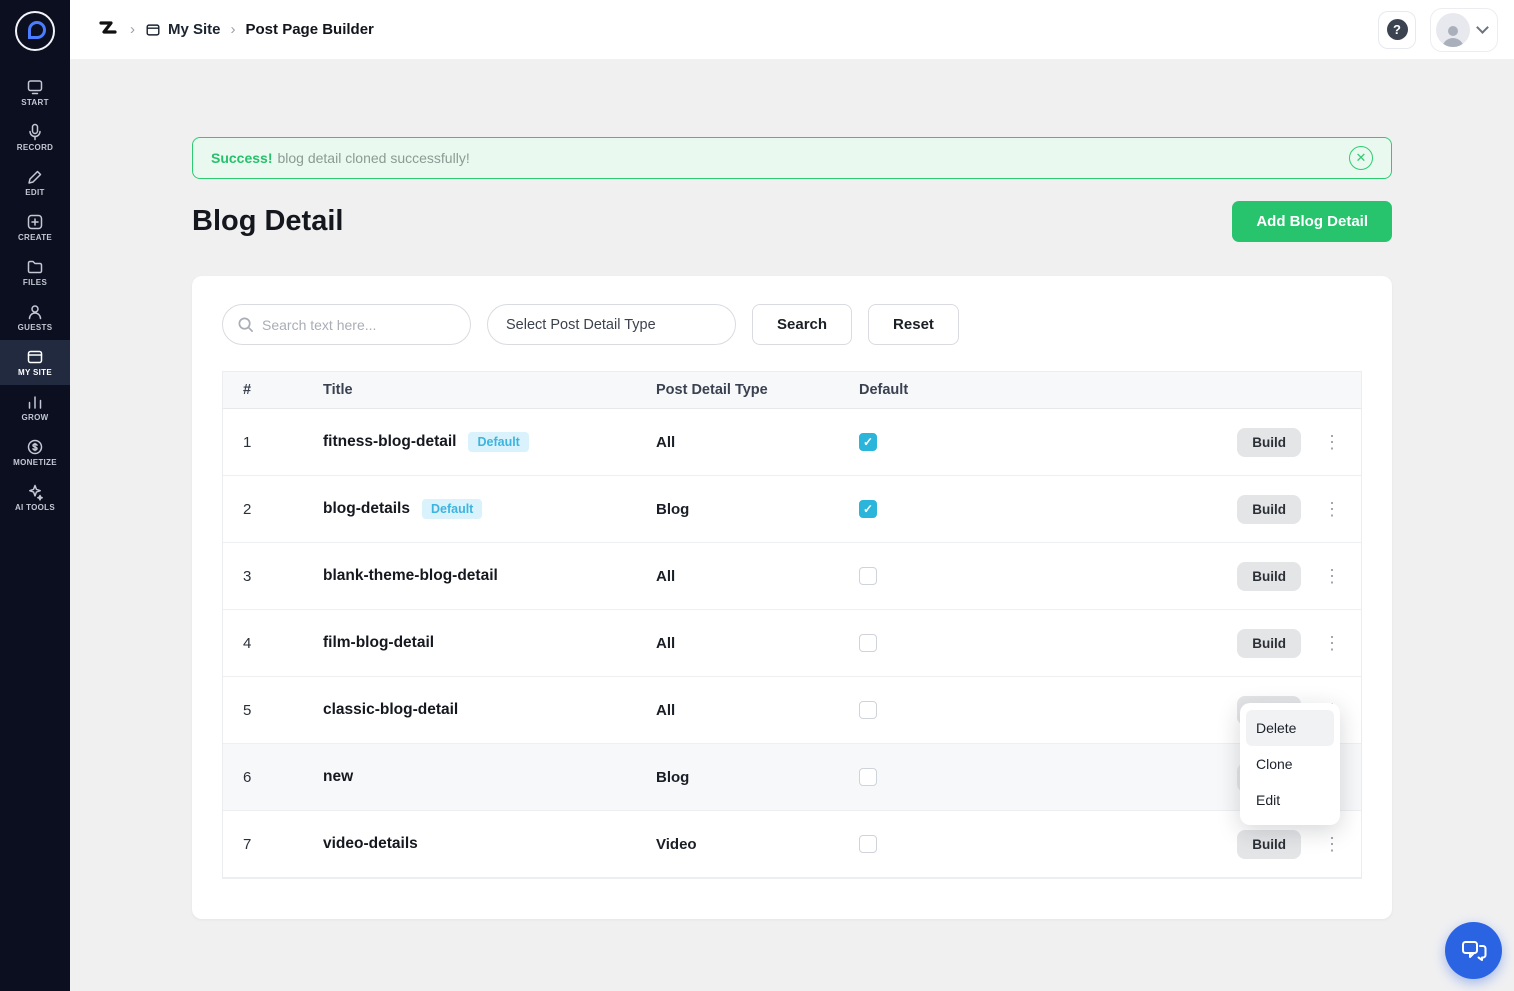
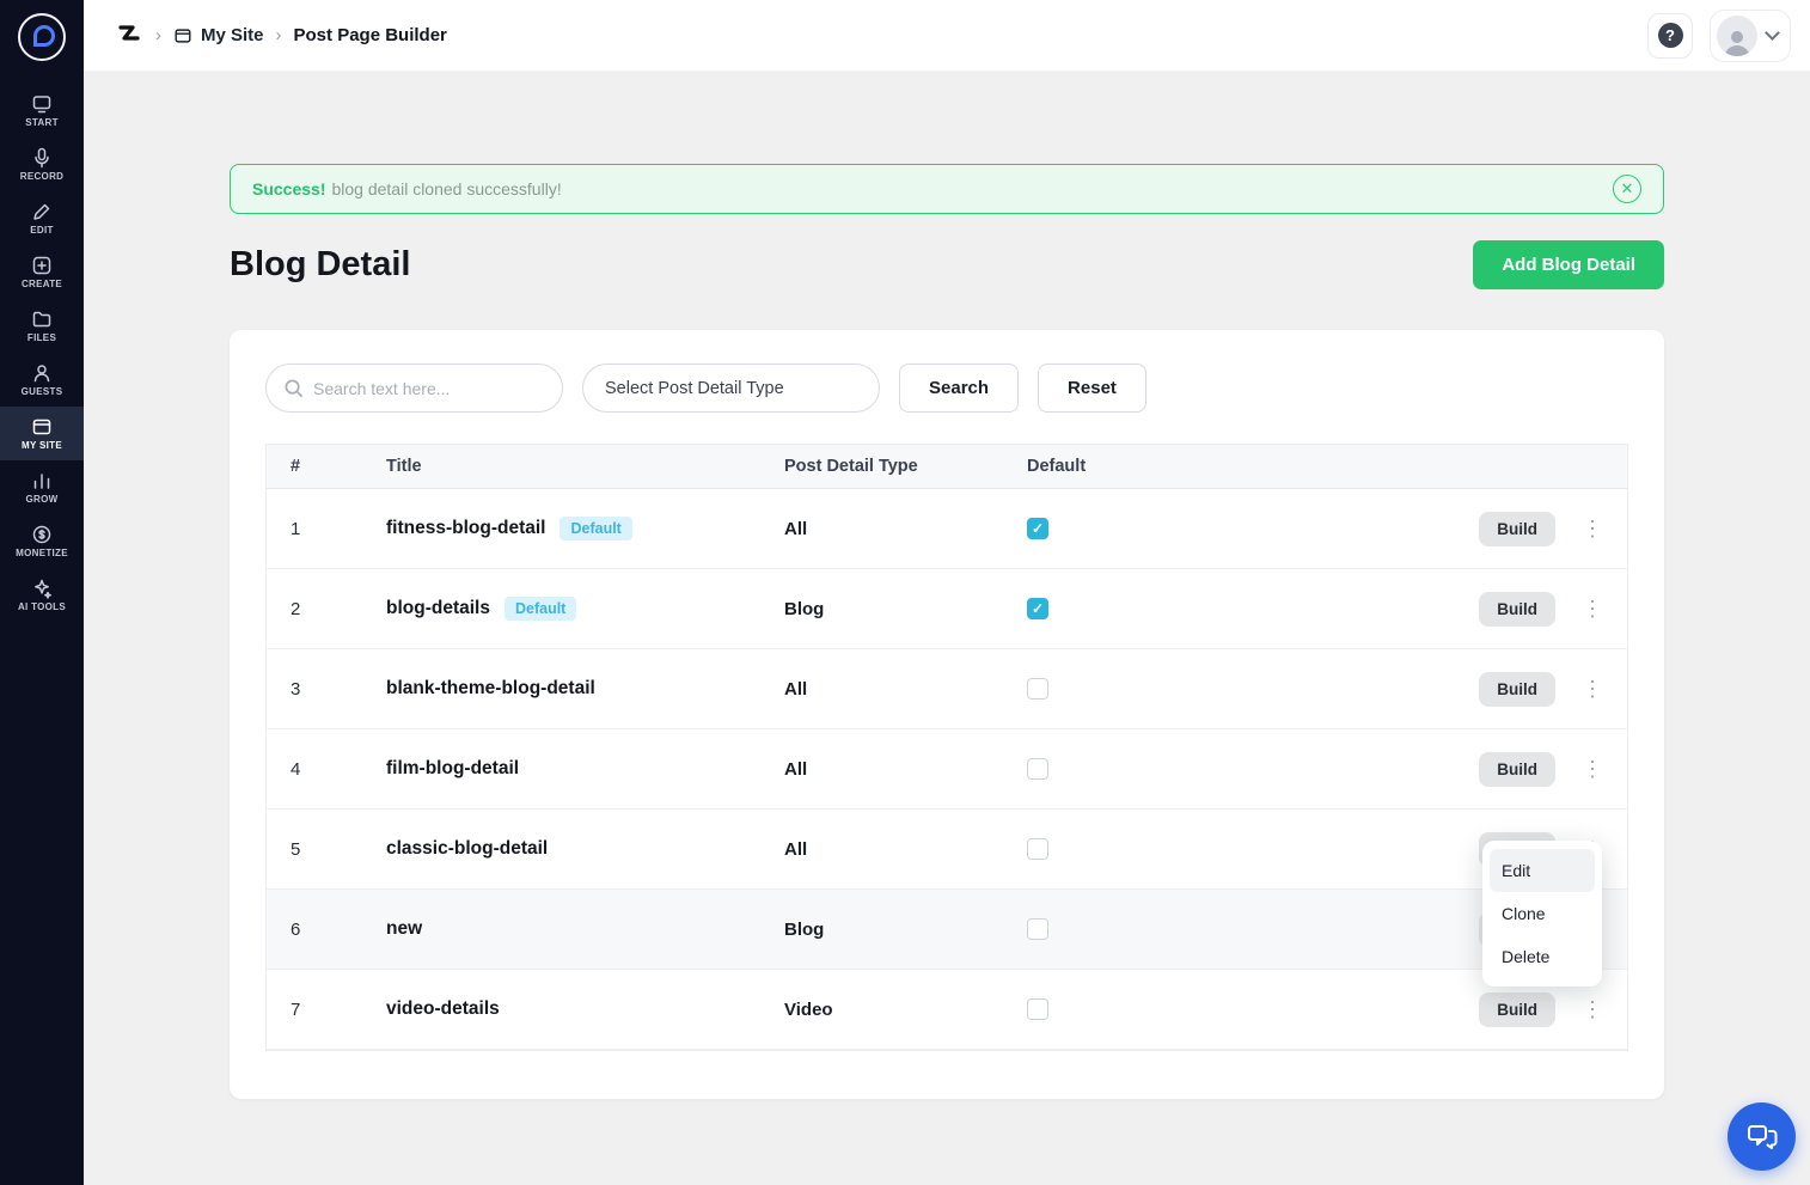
  START
  RECORD
  EDIT
  CREATE
  FILES
  GUESTS
  MY SITE
  GROW
  MONETIZE
  AI TOOLS
  ›
  My Site
  ›
  Post Page Builder
  ?
  Success!
  blog detail cloned successfully!
  ✕
  Blog Detail
  Add Blog Detail
  Search text here...
  Select Post Detail Type
  Search
  Reset
  #
  Title
  Post Detail Type
  Default
  1
  fitness-blog-detail
  Default
  All
  Build
  ⋮
  2
  blog-details
  Default
  Blog
  Build
  ⋮
  3
  blank-theme-blog-detail
  All
  Build
  ⋮
  4
  film-blog-detail
  All
  Build
  ⋮
  5
  classic-blog-detail
  All
  6
  new
  Blog
  7
  video-details
  Video
  Build
  ⋮
- Delete
+ Edit
  Clone
- Edit
+ Delete
